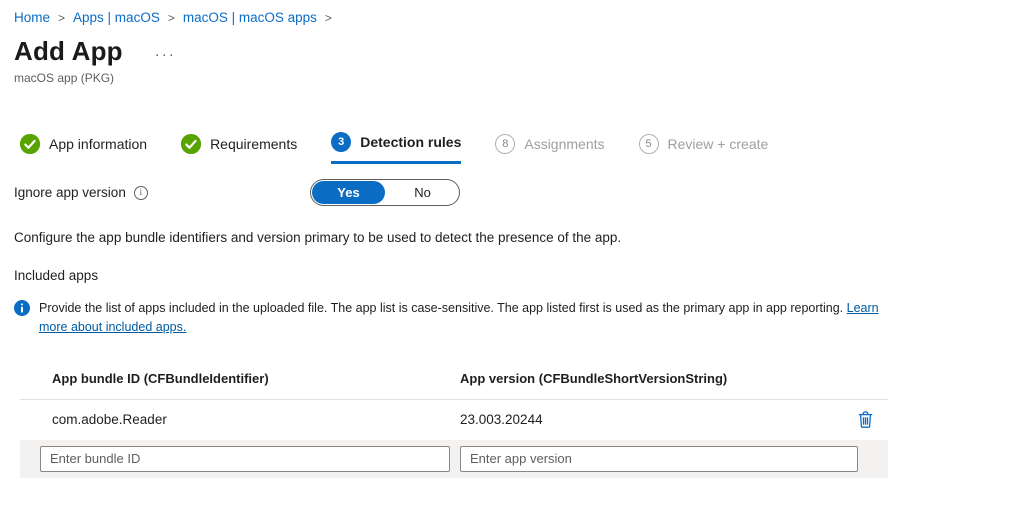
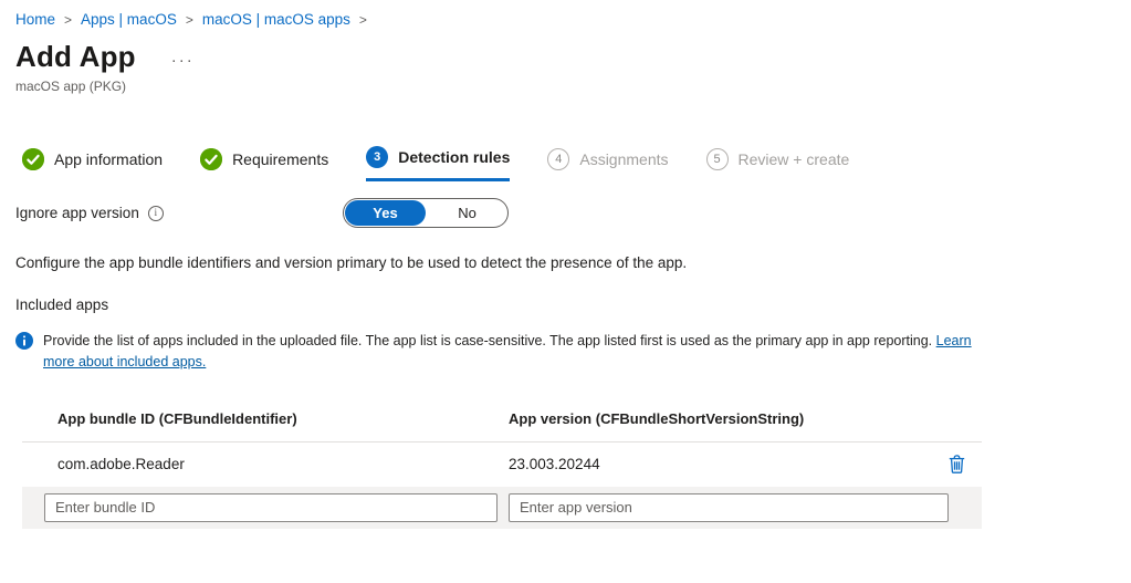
  Home
  >
  Apps | macOS
  >
  macOS | macOS apps
  >
  Add App
  ···
  macOS app (PKG)
  App information
  Requirements
  3
  Detection rules
- 8
+ 4
  Assignments
  5
  Review + create
  Ignore app version
  i
  Yes
  No
  Configure the app bundle identifiers and version primary to be used to detect the presence of the app.
  Included apps
  Provide the list of apps included in the uploaded file. The app list is case-sensitive. The app listed first is used as the primary app in app reporting. Learn more about included apps.
  App bundle ID (CFBundleIdentifier)
  App version (CFBundleShortVersionString)
  com.adobe.Reader
  23.003.20244
  Enter bundle ID
  Enter app version
